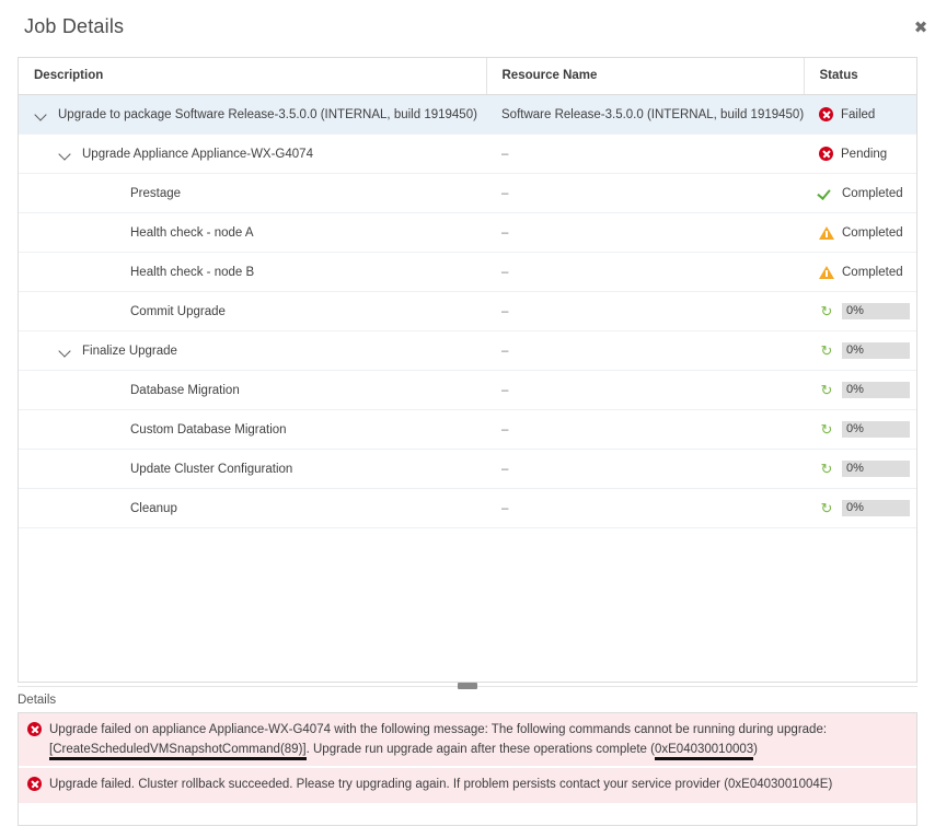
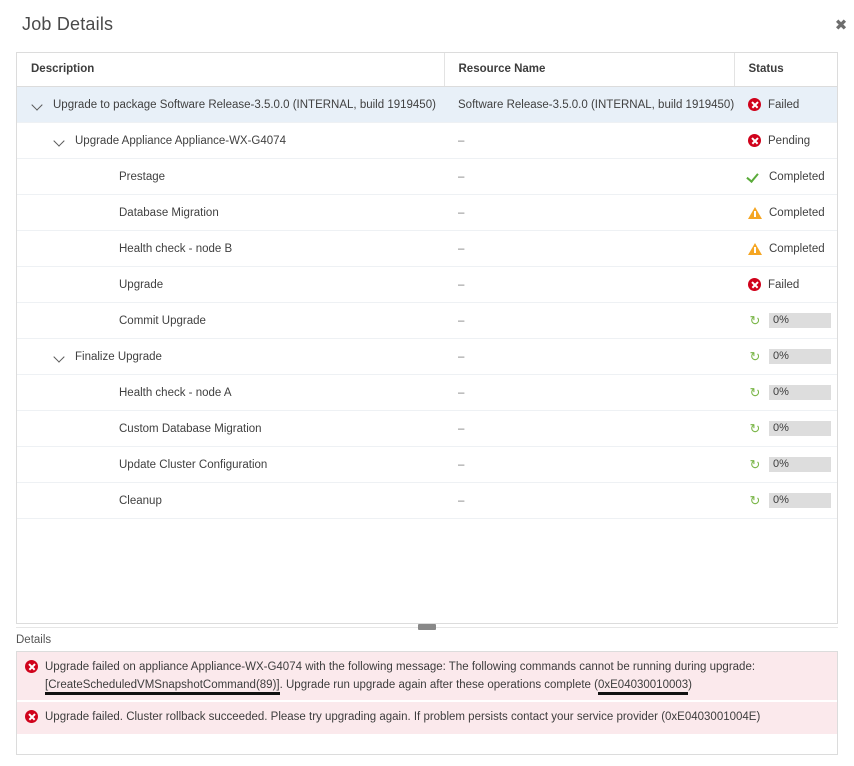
  Job Details
  ✖
  Description	Resource Name	Status
  Upgrade to package Software Release-3.5.0.0 (INTERNAL, build 1919450)	Software Release-3.5.0.0 (INTERNAL, build 1919450)	Failed
  Upgrade Appliance Appliance-WX-G4074	–	Pending
  Prestage	–	Completed
- Health check - node A	–	Completed
+ Database Migration	–	Completed
  Health check - node B	–	Completed
+ Upgrade	–	Failed
  Commit Upgrade	–	↻ 0%
  Finalize Upgrade	–	↻ 0%
- Database Migration	–	↻ 0%
+ Health check - node A	–	↻ 0%
  Custom Database Migration	–	↻ 0%
  Update Cluster Configuration	–	↻ 0%
  Cleanup	–	↻ 0%
  Details
  Upgrade failed on appliance Appliance-WX-G4074 with the following message: The following commands cannot be running during upgrade: [CreateScheduledVMSnapshotCommand(89)]. Upgrade run upgrade again after these operations complete (0xE04030010003)
  Upgrade failed. Cluster rollback succeeded. Please try upgrading again. If problem persists contact your service provider (0xE0403001004E)
